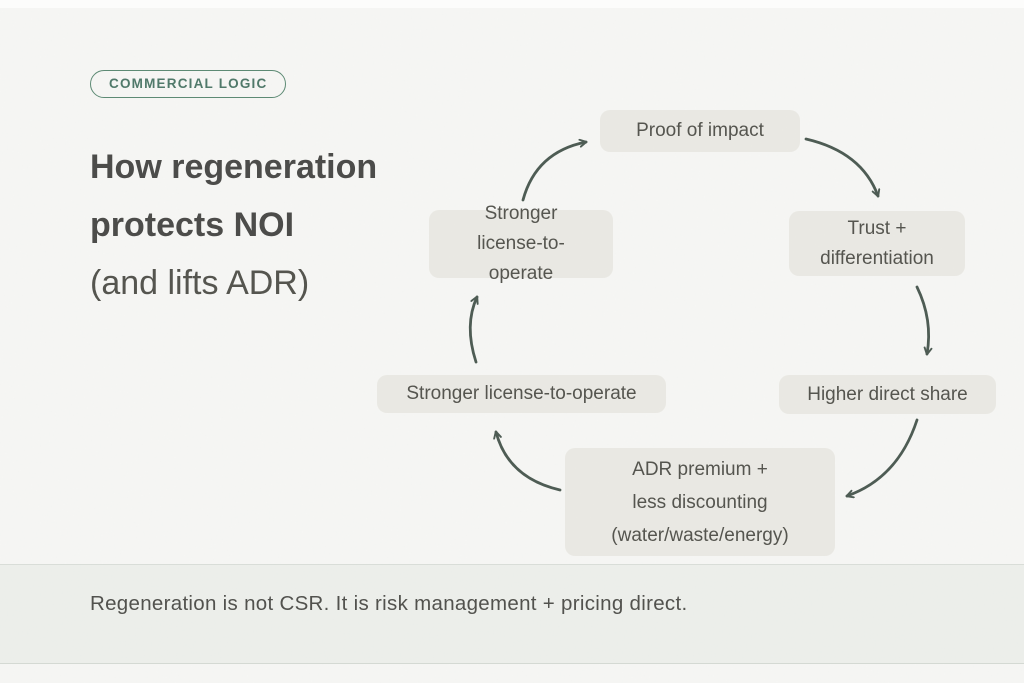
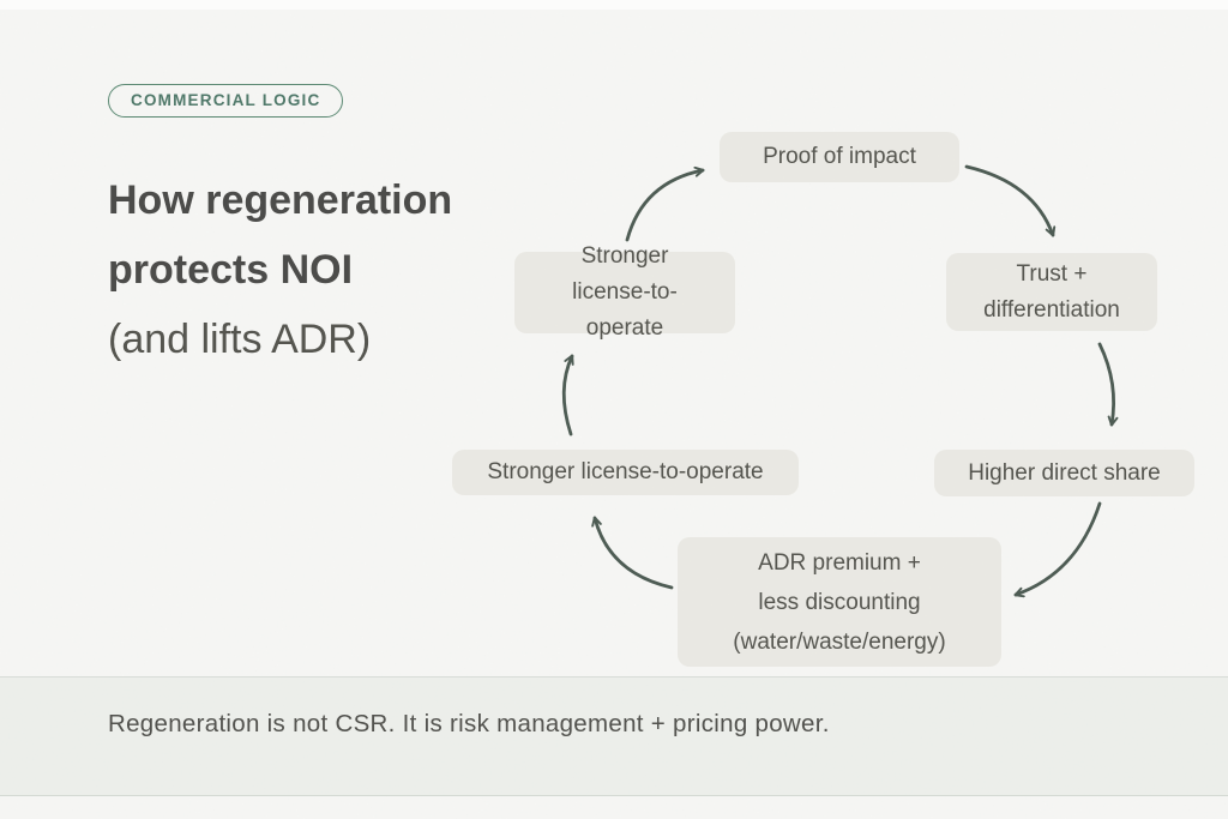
  COMMERCIAL LOGIC
  How regeneration
  protects NOI
  (and lifts ADR)
  Proof of impact
  Trust +
  differentiation
  Higher direct share
  ADR premium +
  less discounting
  (water/waste/energy)
  Stronger license-to-operate
  Stronger
  license-to-operate
- Regeneration is not CSR. It is risk management + pricing direct.
+ Regeneration is not CSR. It is risk management + pricing power.
